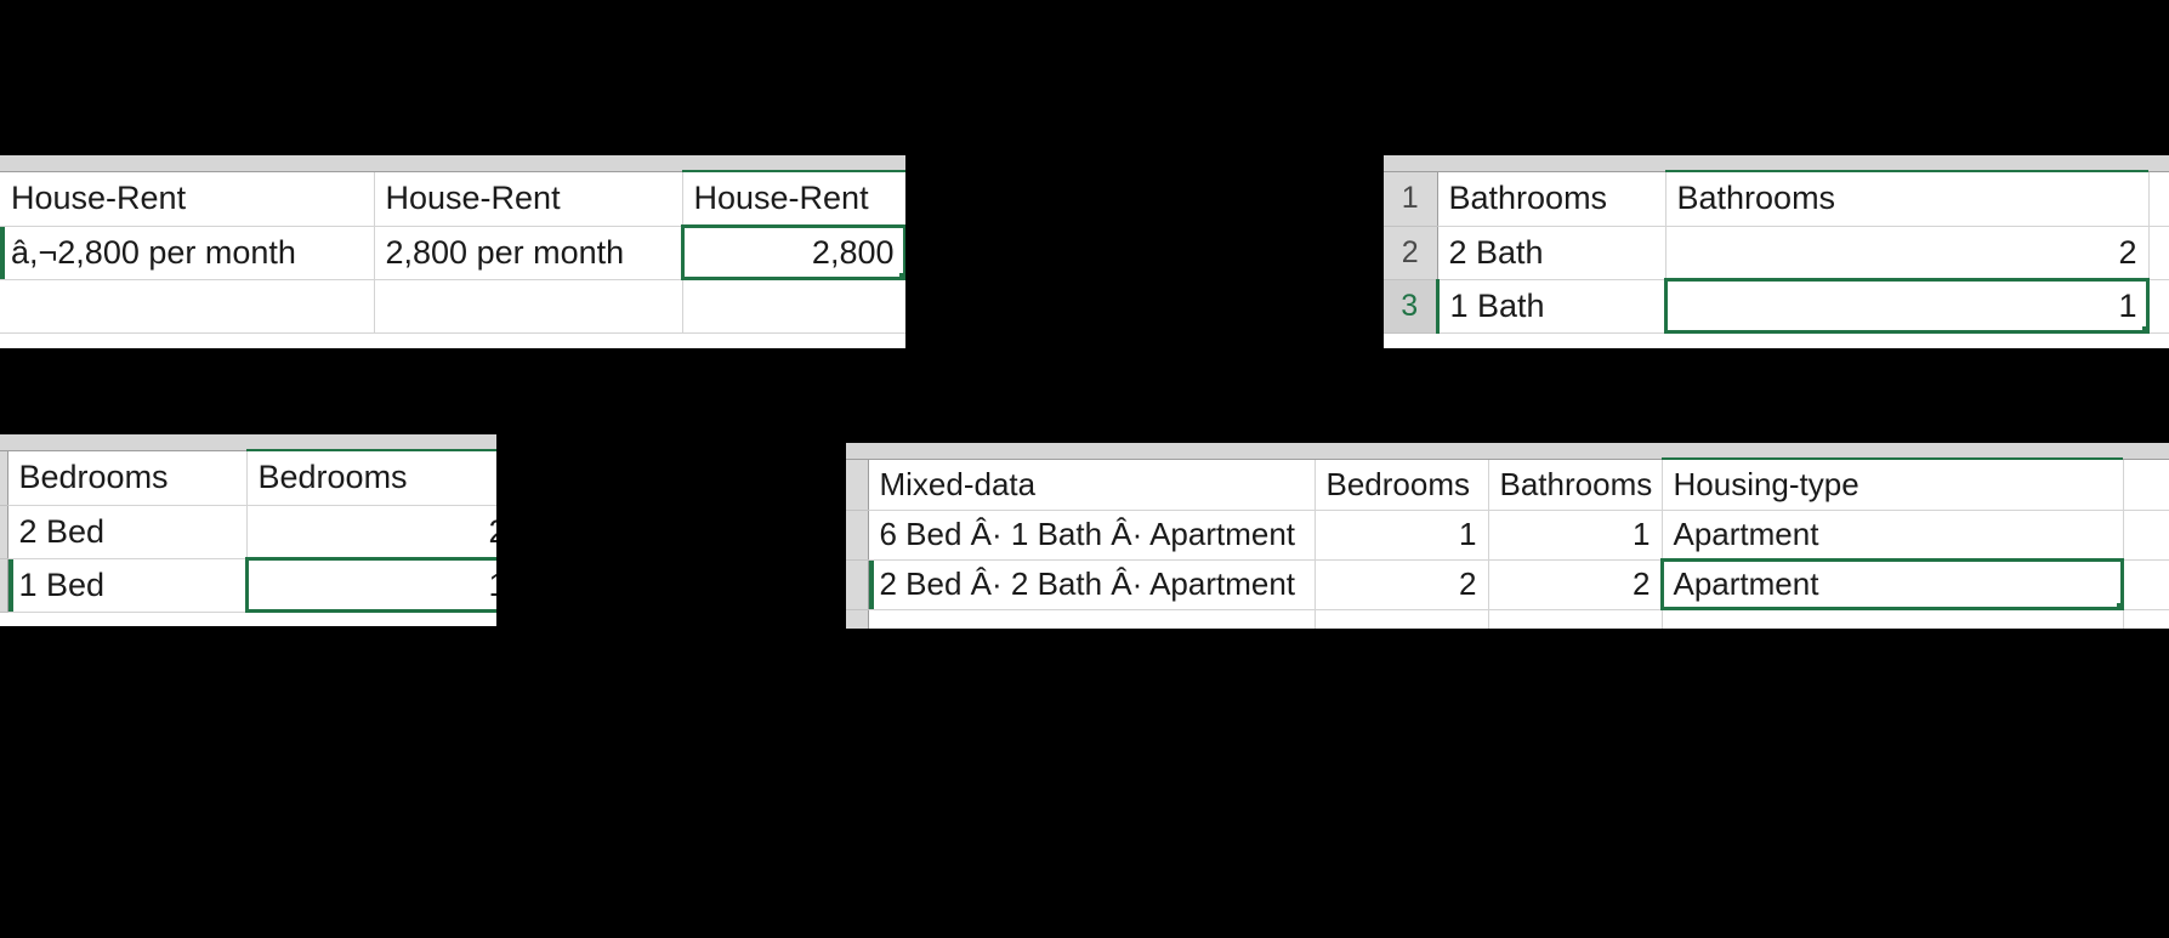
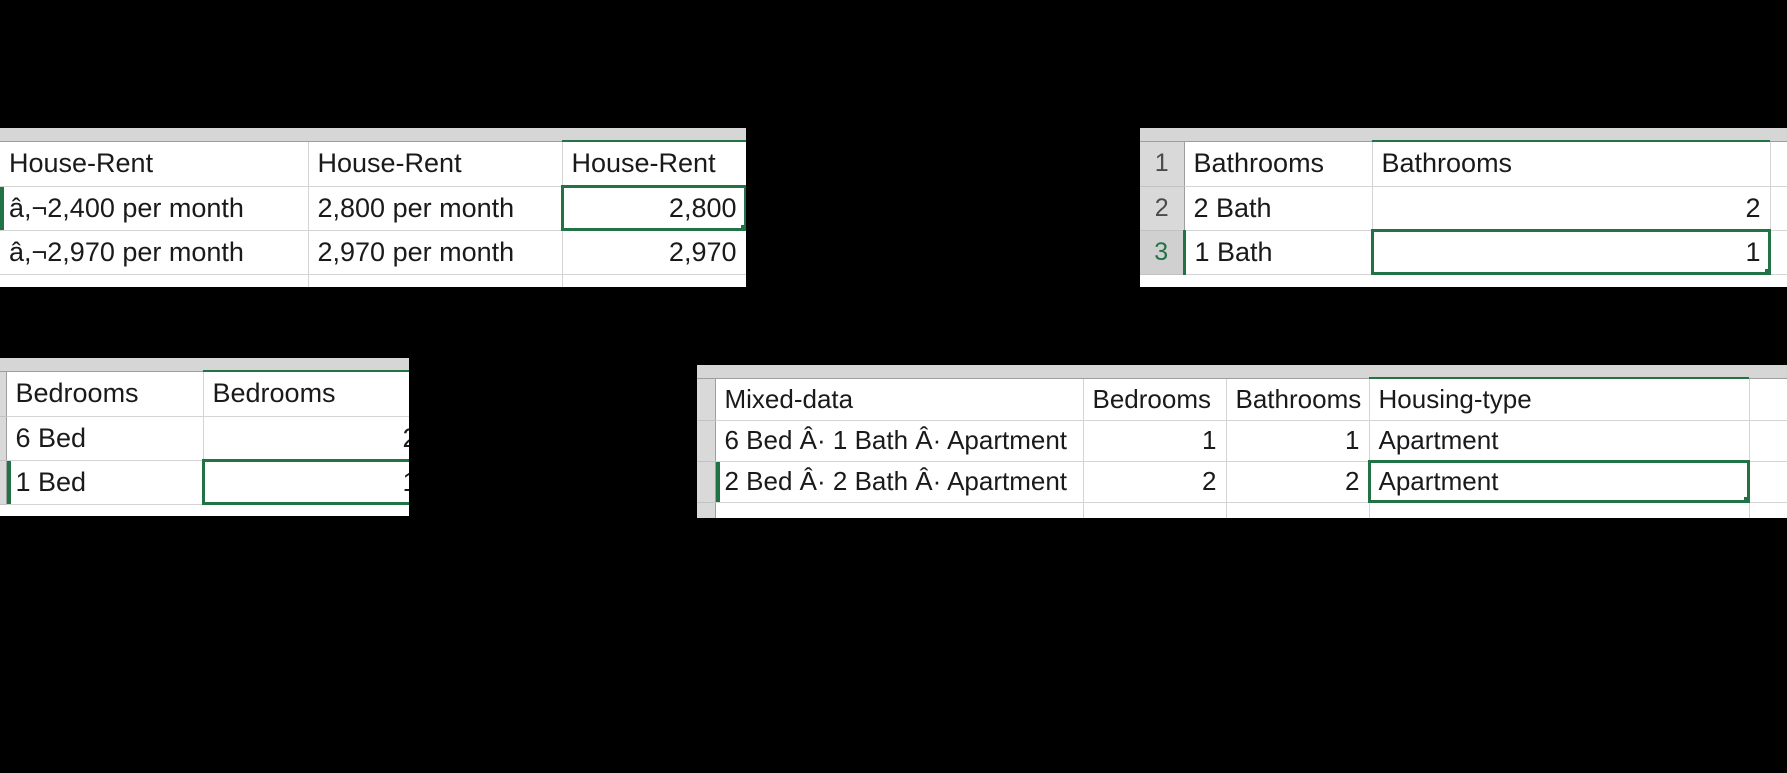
  House-Rent	House-Rent	House-Rent
- â,¬2,800 per month	2,800 per month	2,800
+ â,¬2,400 per month	2,800 per month	2,800
+ â,¬2,970 per month	2,970 per month	2,970
  1	Bathrooms	Bathrooms
  2	2 Bath	2
  3	1 Bath	1
  	Bedrooms	Bedrooms
- 	2 Bed
+ 	6 Bed
  	1 Bed
  	Mixed-data	Bedrooms	Bathrooms	Housing-type
  	6 Bed Â· 1 Bath Â· Apartment	1	1	Apartment
  	2 Bed Â· 2 Bath Â· Apartment	2	2	Apartment
